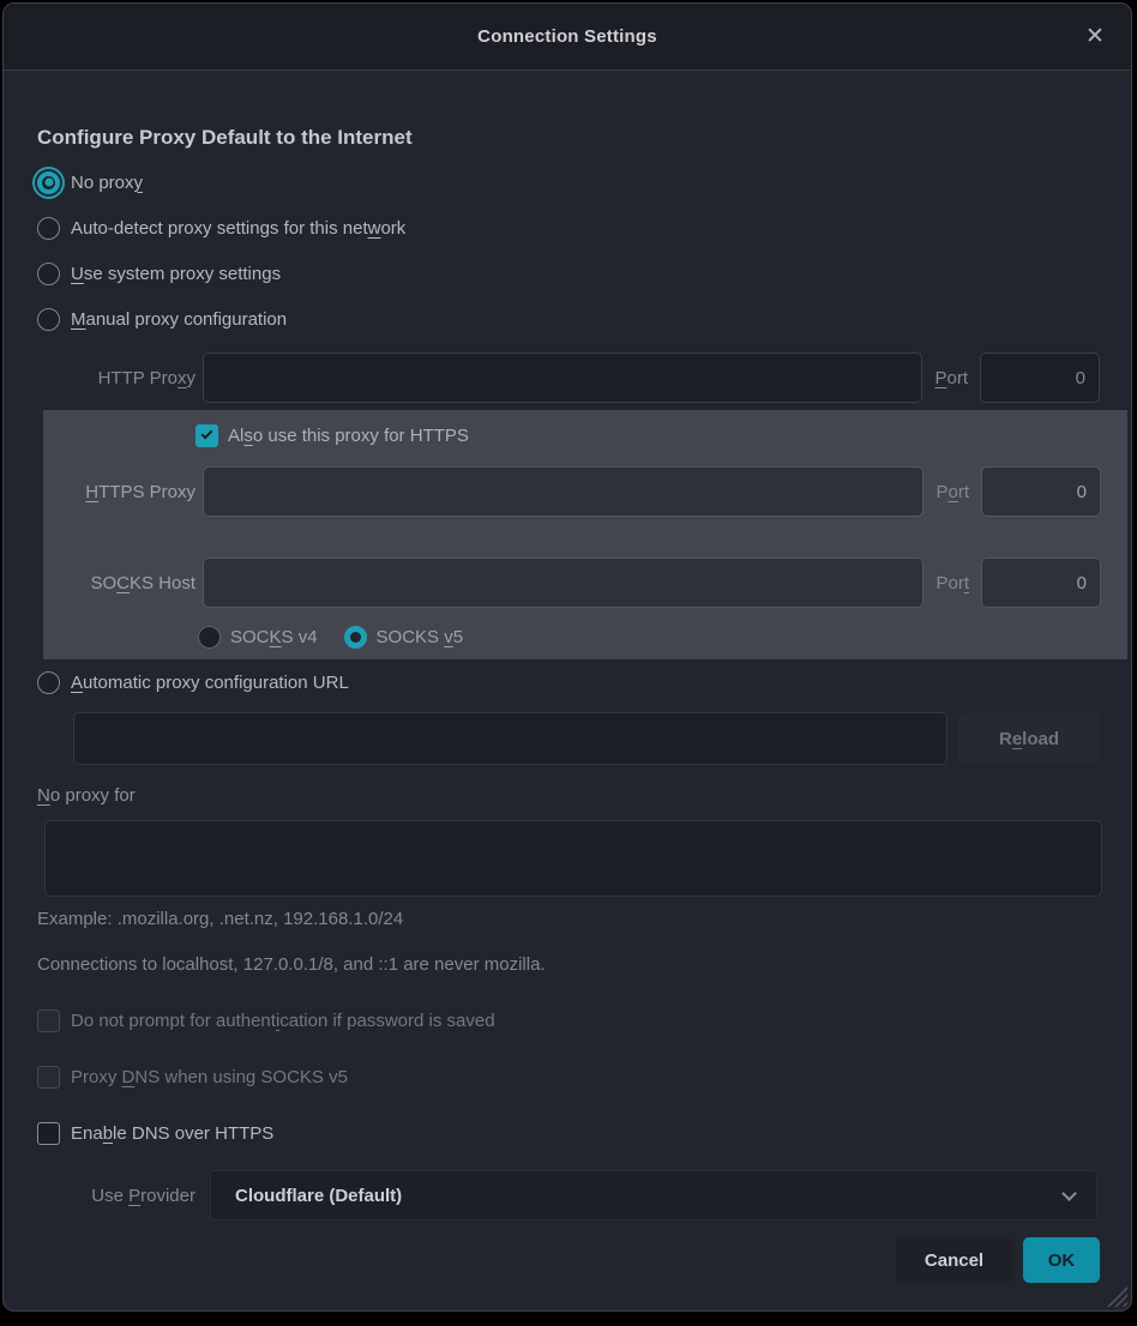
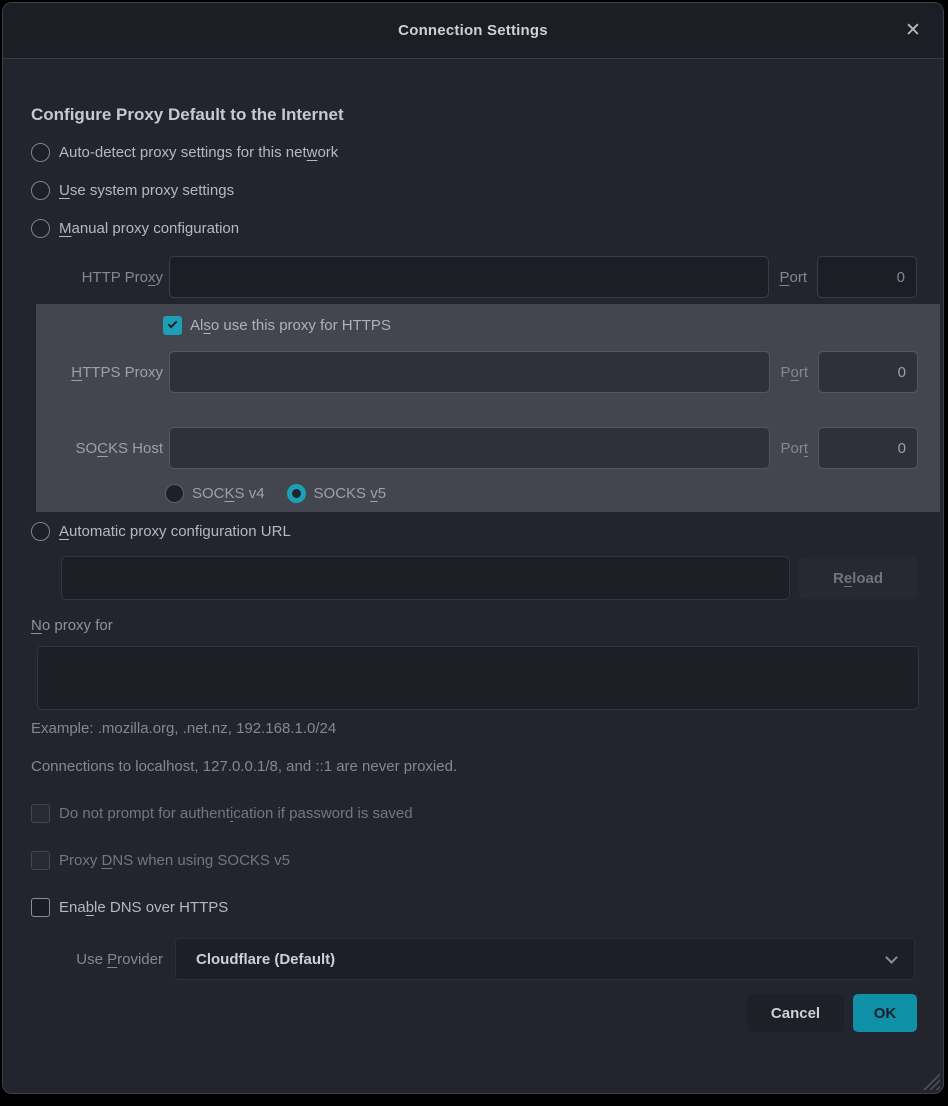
  Connection Settings
  ✕
  Configure Proxy Default to the Internet
- No proxy
  Auto-detect proxy settings for this network
  Use system proxy settings
  Manual proxy configuration
  HTTP Proxy
  Port
  0
  Also use this proxy for HTTPS
  HTTPS Proxy
  Port
  0
  SOCKS Host
  Port
  0
  SOCKS v4
  SOCKS v5
  Automatic proxy configuration URL
  Reload
  No proxy for
  Example: .mozilla.org, .net.nz, 192.168.1.0/24
- Connections to localhost, 127.0.0.1/8, and ::1 are never mozilla.
+ Connections to localhost, 127.0.0.1/8, and ::1 are never proxied.
  Do not prompt for authentication if password is saved
  Proxy DNS when using SOCKS v5
  Enable DNS over HTTPS
  Use Provider
  Cloudflare (Default)
  Cancel
  OK
